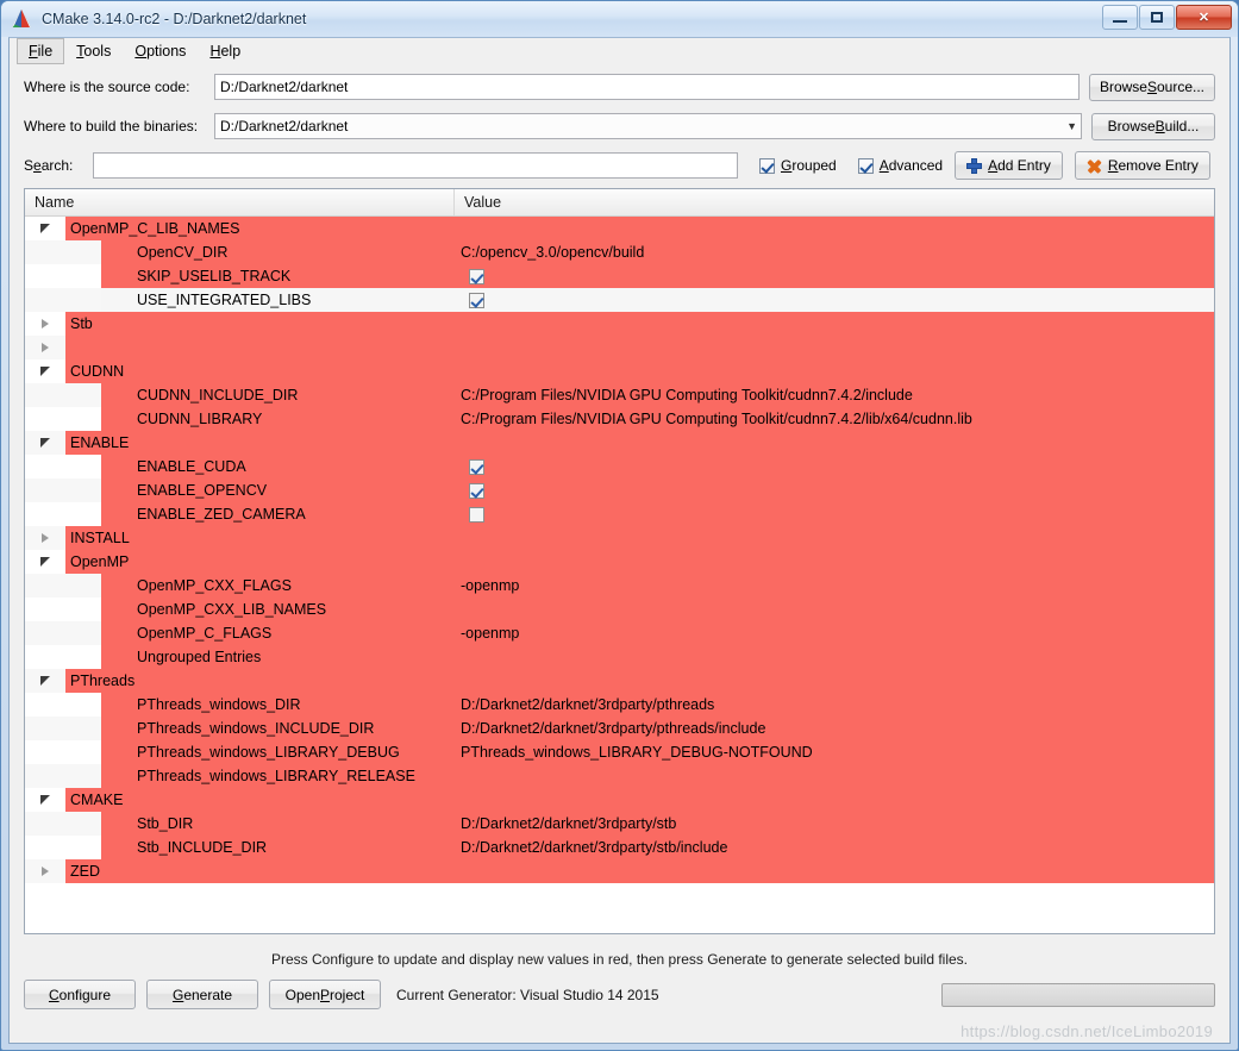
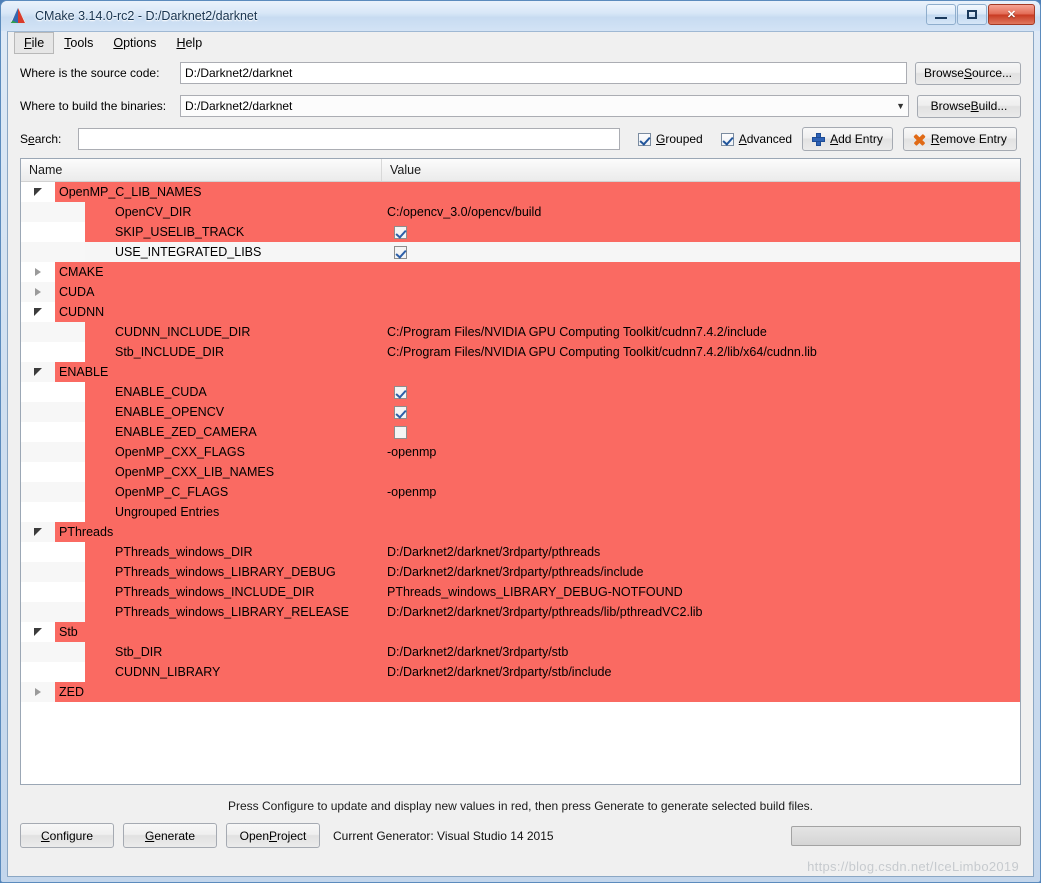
  CMake 3.14.0-rc2 - D:/Darknet2/darknet
  ✕
  File
  Tools
  Options
  Help
  Where is the source code:
  D:/Darknet2/darknet
  Browse
  S
  ource...
  Where to build the binaries:
  D:/Darknet2/darknet
  ▼
  Browse
  B
  uild...
  Search:
  Grouped
  Advanced
  Add Entry
  Remove Entry
  Name
  Value
  OpenMP_C_LIB_NAMES
  OpenCV_DIR
  C:/opencv_3.0/opencv/build
  SKIP_USELIB_TRACK
  USE_INTEGRATED_LIBS
- Stb
+ CMAKE
+ CUDA
  CUDNN
  CUDNN_INCLUDE_DIR
  C:/Program Files/NVIDIA GPU Computing Toolkit/cudnn7.4.2/include
- CUDNN_LIBRARY
+ Stb_INCLUDE_DIR
  C:/Program Files/NVIDIA GPU Computing Toolkit/cudnn7.4.2/lib/x64/cudnn.lib
  ENABLE
  ENABLE_CUDA
  ENABLE_OPENCV
  ENABLE_ZED_CAMERA
- INSTALL
- OpenMP
  OpenMP_CXX_FLAGS
  -openmp
  OpenMP_CXX_LIB_NAMES
  OpenMP_C_FLAGS
  -openmp
  Ungrouped Entries
  PThreads
  PThreads_windows_DIR
  D:/Darknet2/darknet/3rdparty/pthreads
- PThreads_windows_INCLUDE_DIR
+ PThreads_windows_LIBRARY_DEBUG
  D:/Darknet2/darknet/3rdparty/pthreads/include
- PThreads_windows_LIBRARY_DEBUG
+ PThreads_windows_INCLUDE_DIR
  PThreads_windows_LIBRARY_DEBUG-NOTFOUND
  PThreads_windows_LIBRARY_RELEASE
+ D:/Darknet2/darknet/3rdparty/pthreads/lib/pthreadVC2.lib
- CMAKE
+ Stb
  Stb_DIR
  D:/Darknet2/darknet/3rdparty/stb
- Stb_INCLUDE_DIR
+ CUDNN_LIBRARY
  D:/Darknet2/darknet/3rdparty/stb/include
  ZED
  Press Configure to update and display new values in red, then press Generate to generate selected build files.
  C
  onfigure
  G
  enerate
  Open
  P
  roject
  Current Generator: Visual Studio 14 2015
  https://blog.csdn.net/IceLimbo2019
